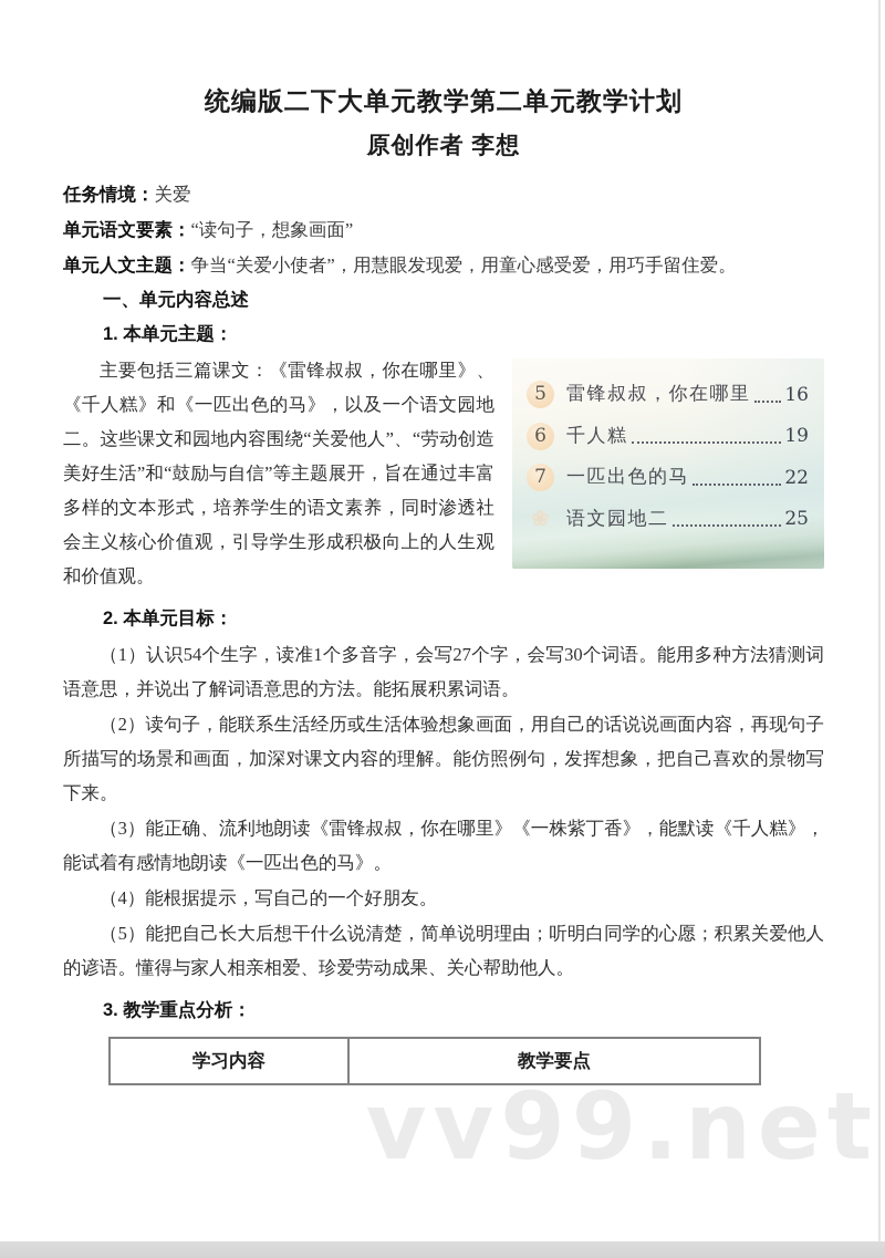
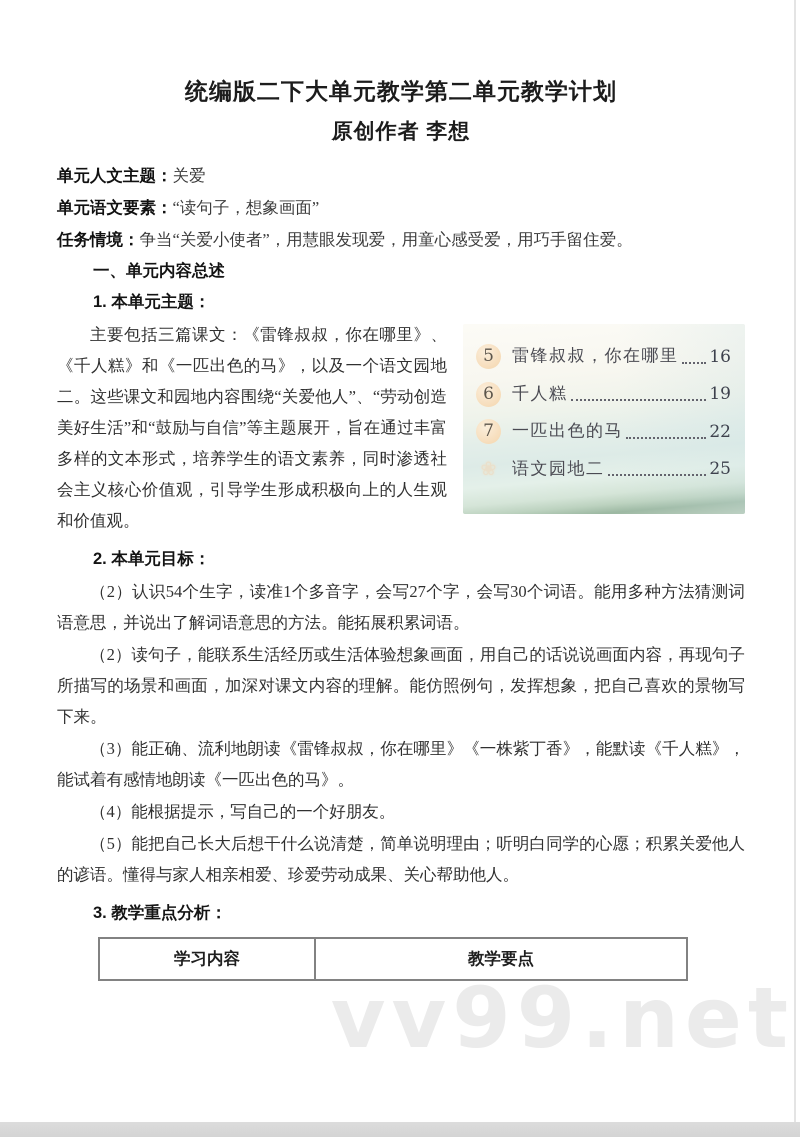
  统编版二下大单元教学第二单元教学计划
  原创作者 李想
- 任务情境：关爱
+ 单元人文主题：关爱
  单元语文要素：“读句子，想象画面”
- 单元人文主题：争当“关爱小使者”，用慧眼发现爱，用童心感受爱，用巧手留住爱。
+ 任务情境：争当“关爱小使者”，用慧眼发现爱，用童心感受爱，用巧手留住爱。
  一、单元内容总述
  1. 本单元主题：
  5
  雷锋叔叔，你在哪里
  16
  6
  千人糕
  19
  7
  一匹出色的马
  22
  ❀
  语文园地二
  25
  主要包括三篇课文：《雷锋叔叔，你在哪里》、《千人糕》和《一匹出色的马》，以及一个语文园地二。这些课文和园地内容围绕“关爱他人”、“劳动创造美好生活”和“鼓励与自信”等主题展开，旨在通过丰富多样的文本形式，培养学生的语文素养，同时渗透社会主义核心价值观，引导学生形成积极向上的人生观和价值观。
  2. 本单元目标：
- （1）认识54个生字，读准1个多音字，会写27个字，会写30个词语。能用多种方法猜测词语意思，并说出了解词语意思的方法。能拓展积累词语。
+ （2）认识54个生字，读准1个多音字，会写27个字，会写30个词语。能用多种方法猜测词语意思，并说出了解词语意思的方法。能拓展积累词语。
  （2）读句子，能联系生活经历或生活体验想象画面，用自己的话说说画面内容，再现句子所描写的场景和画面，加深对课文内容的理解。能仿照例句，发挥想象，把自己喜欢的景物写下来。
  （3）能正确、流利地朗读《雷锋叔叔，你在哪里》《一株紫丁香》，能默读《千人糕》，能试着有感情地朗读《一匹出色的马》。
  （4）能根据提示，写自己的一个好朋友。
  （5）能把自己长大后想干什么说清楚，简单说明理由；听明白同学的心愿；积累关爱他人的谚语。懂得与家人相亲相爱、珍爱劳动成果、关心帮助他人。
  3. 教学重点分析：
  学习内容	教学要点
  vv99.net
